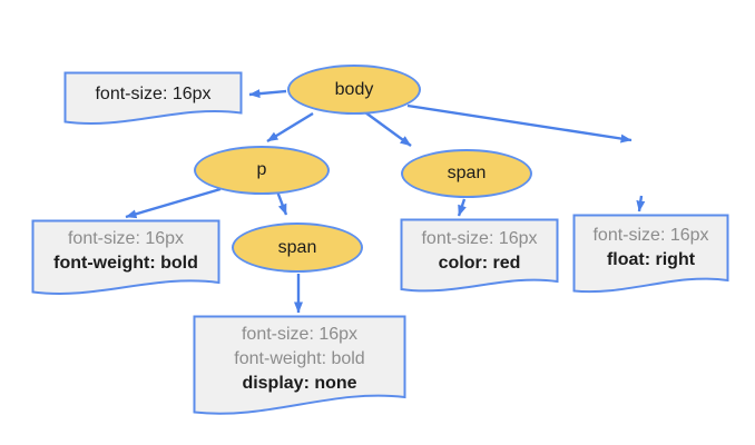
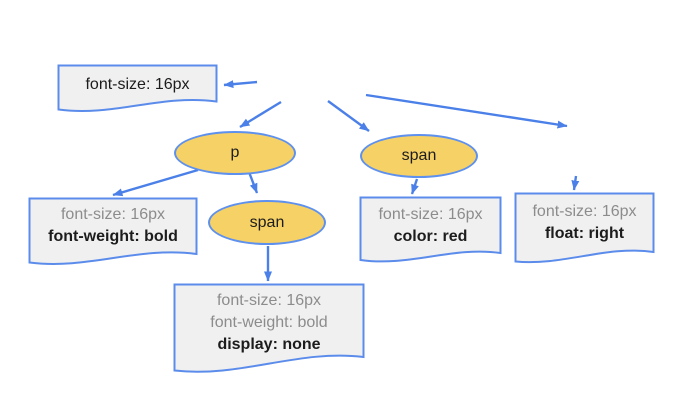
- body
  p
  span
  span
  font-size: 16px
  font-size: 16px
  font-weight: bold
  font-size: 16px
  font-weight: bold
  display: none
  font-size: 16px
  color: red
  font-size: 16px
  float: right
